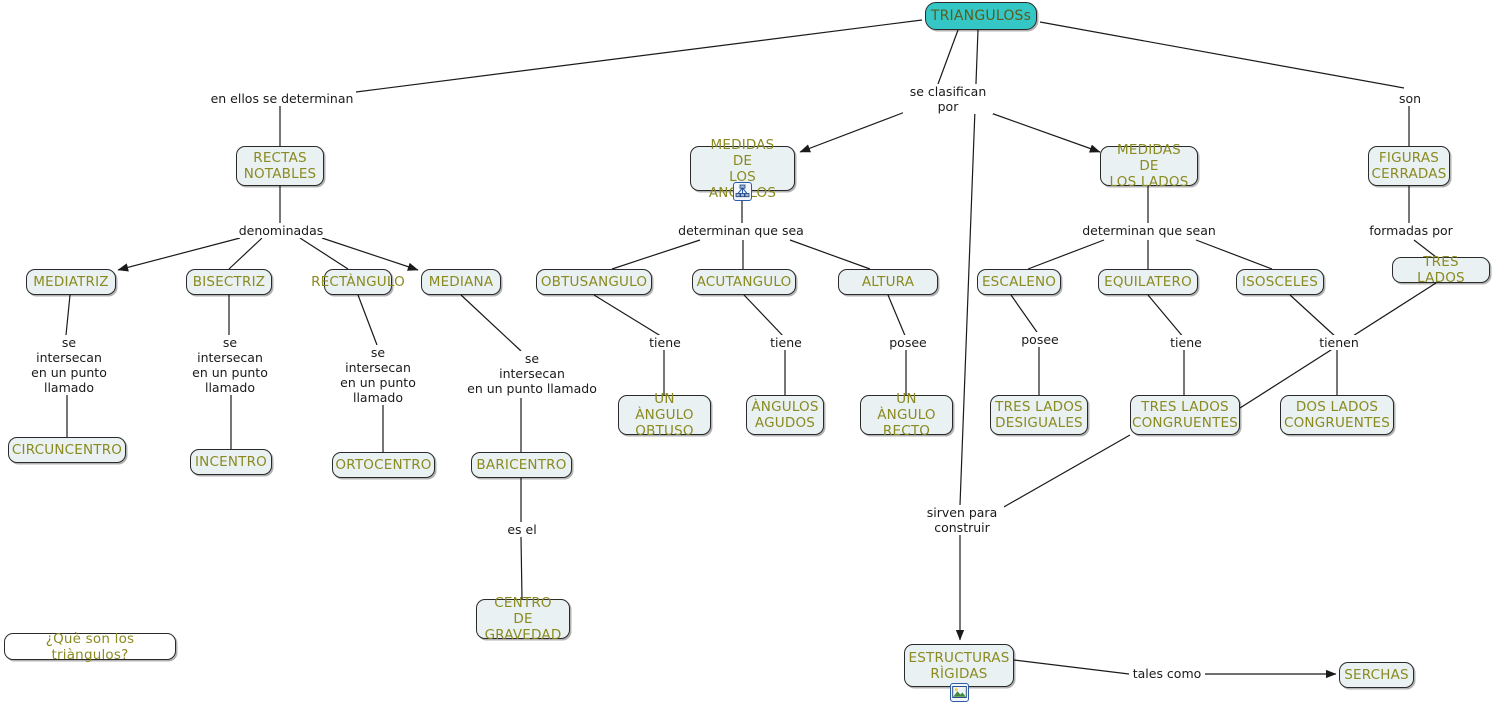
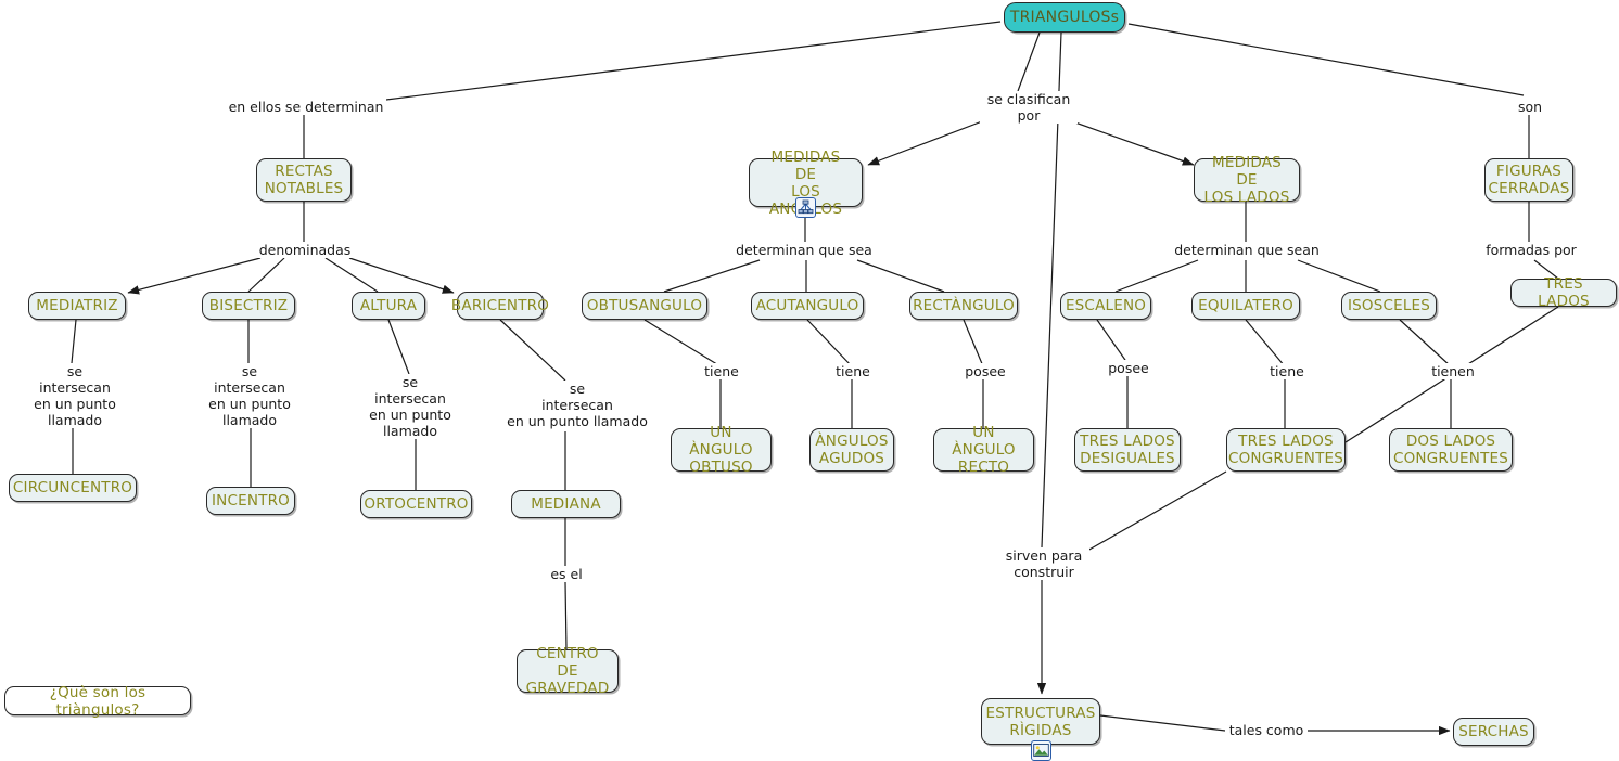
  TRIANGULOSs
  RECTAS
  NOTABLES
  MEDIDAS DE
  LOS ANLOS
  MEDIDAS DE
  LOS LADOS
  FIGURAS
  CERRADAS
  MEDIATRIZ
  BISECTRIZ
- RECTÀNGULO
+ ALTURA
- MEDIANA
+ BARICENTRO
  OBTUSANGULO
  ACUTANGULO
- ALTURA
+ RECTÀNGULO
  ESCALENO
  EQUILATERO
  ISOSCELES
  TRES LADOS
  CIRCUNCENTRO
  INCENTRO
  ORTOCENTRO
- BARICENTRO
+ MEDIANA
  UN ÀNGULO
  OBTUSO
  ÀNGULOS
  AGUDOS
  UN ÀNGULO
  RECTO
  TRES LADOS
  DESIGUALES
  TRES LADOS
  CONGRUENTES
  DOS LADOS
  CONGRUENTES
  CENTRO DE
  GRAVEDAD
  ESTRUCTURAS
  RÌGIDAS
  SERCHAS
  ¿Què son los triàngulos?
  en ellos se determinan
  se clasifican
  por
  son
  denominadas
  determinan que sea
  determinan que sean
  formadas por
  se
  intersecan
  en un punto llamado
  se
  intersecan
  en un punto llamado
  se
  intersecan
  en un punto llamado
  se
  intersecan
  en un punto llamado
  tiene
  tiene
  posee
  posee
  tiene
  tienen
  es el
  sirven para
  construir
  tales como
